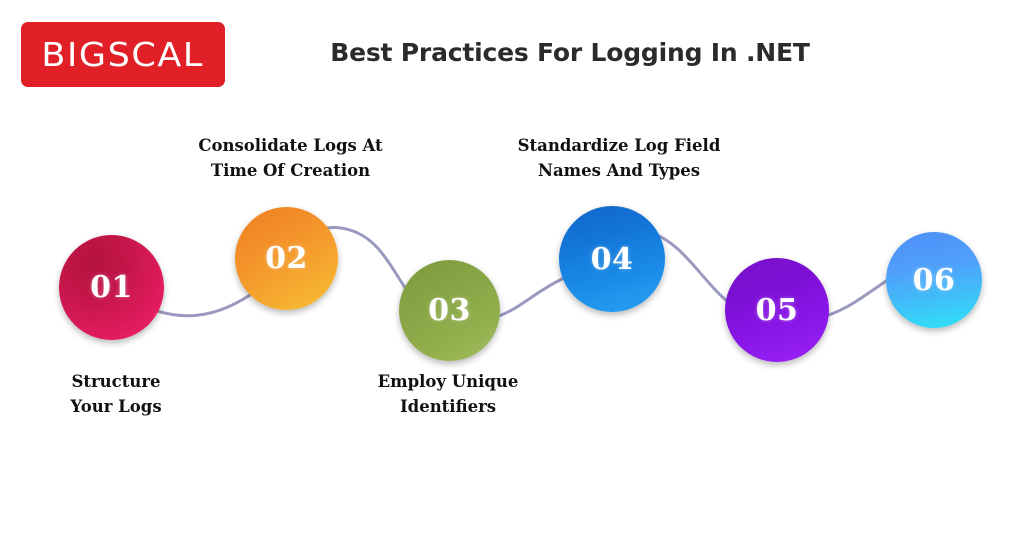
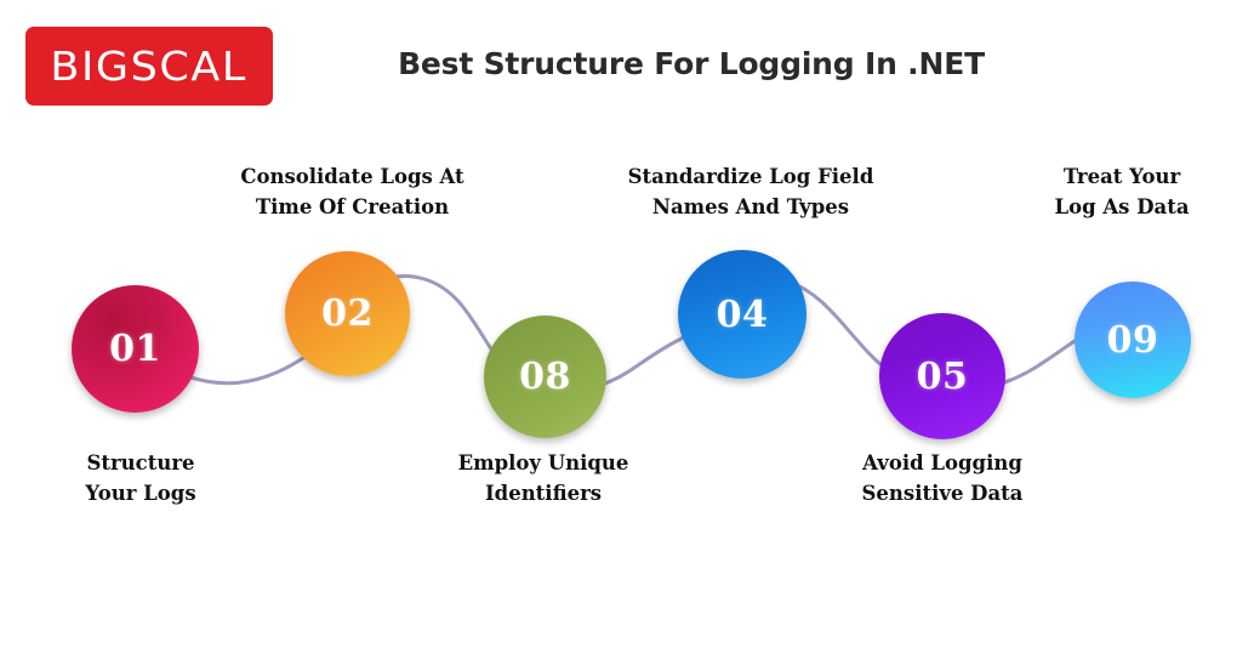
  BIGSCAL
- Best Practices For Logging In .NET
+ Best Structure For Logging In .NET
  01
  02
- 03
+ 08
  04
  05
- 06
+ 09
  Structure
  Your Logs
  Consolidate Logs At
  Time Of Creation
  Employ Unique
  Identifiers
  Standardize Log Field
  Names And Types
+ Avoid Logging
+ Sensitive Data
+ Treat Your
+ Log As Data
